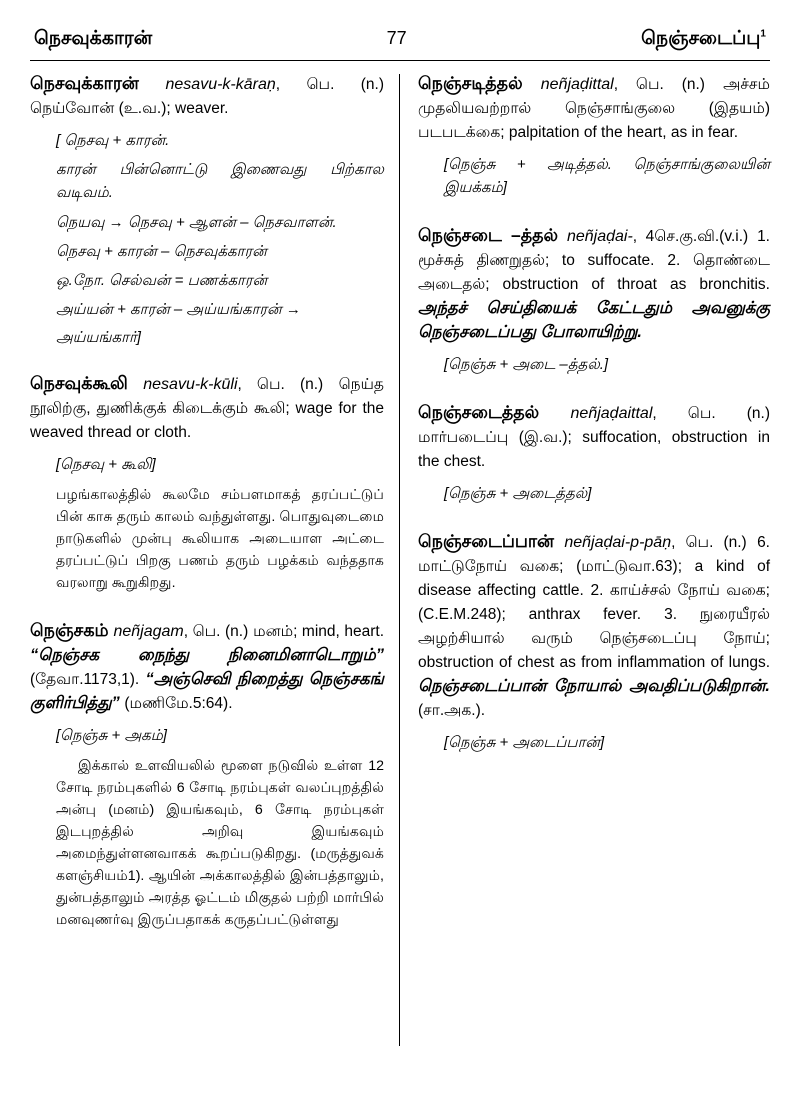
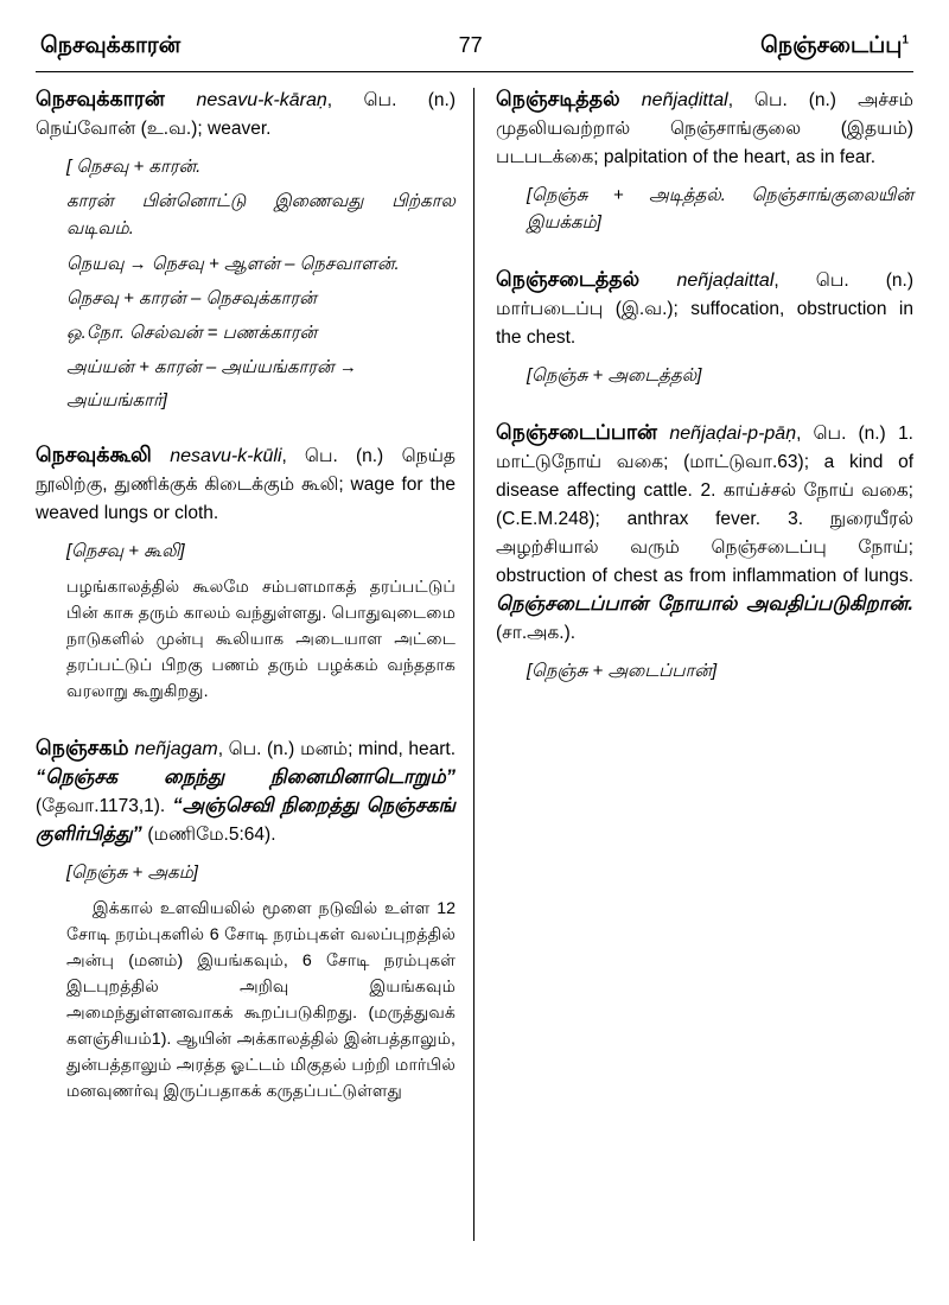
  நெசவுக்காரன்
  77
  நெஞ்சடைப்பு1
  நெசவுக்காரன் nesavu-k-kāraṇ, பெ. (n.) நெய்வோன் (உ.வ.); weaver.
  [ நெசவு + காரன்.
  காரன் பின்னொட்டு இணைவது பிற்கால வடிவம்.
  நெயவு → நெசவு + ஆளன் – நெசவாளன்.
  நெசவு + காரன் – நெசவுக்காரன்
  ஒ.நோ. செல்வன் = பணக்காரன்
  அய்யன் + காரன் – அய்யங்காரன் →
  அய்யங்கார்]
- நெசவுக்கூலி nesavu-k-kūli, பெ. (n.) நெய்த நூலிற்கு, துணிக்குக் கிடைக்கும் கூலி; wage for the weaved thread or cloth.
+ நெசவுக்கூலி nesavu-k-kūli, பெ. (n.) நெய்த நூலிற்கு, துணிக்குக் கிடைக்கும் கூலி; wage for the weaved lungs or cloth.
  [நெசவு + கூலி]
  பழங்காலத்தில் கூலமே சம்பளமாகத் தரப்பட்டுப் பின் காசு தரும் காலம் வந்துள்ளது. பொதுவுடைமை நாடுகளில் முன்பு கூலியாக அடையாள அட்டை தரப்பட்டுப் பிறகு பணம் தரும் பழக்கம் வந்ததாக வரலாறு கூறுகிறது.
  நெஞ்சகம் neñjagam, பெ. (n.) மனம்; mind, heart. “நெஞ்சக நைந்து நினைமினாடொறும்” (தேவா.1173,1). “அஞ்செவி நிறைத்து நெஞ்சகங் குளிர்பித்து” (மணிமே.5:64).
  [நெஞ்சு + அகம்]
  இக்கால் உளவியலில் மூளை நடுவில் உள்ள 12 சோடி நரம்புகளில் 6 சோடி நரம்புகள் வலப்புறத்தில் அன்பு (மனம்) இயங்கவும், 6 சோடி நரம்புகள் இடபுறத்தில் அறிவு இயங்கவும் அமைந்துள்ளனவாகக் கூறப்படுகிறது. (மருத்துவக் களஞ்சியம்1). ஆயின் அக்காலத்தில் இன்பத்தாலும், துன்பத்தாலும் அரத்த ஓட்டம் மிகுதல் பற்றி மார்பில் மனவுணர்வு இருப்பதாகக் கருதப்பட்டுள்ளது
  நெஞ்சடித்தல் neñjaḍittal, பெ. (n.) அச்சம் முதலியவற்றால் நெஞ்சாங்குலை (இதயம்) படபடக்கை; palpitation of the heart, as in fear.
  [நெஞ்சு + அடித்தல். நெஞ்சாங்குலையின் இயக்கம்]
- நெஞ்சடை –த்தல் neñjaḍai-, 4செ.கு.வி.(v.i.) 1. மூச்சுத் திணறுதல்; to suffocate. 2. தொண்டை அடைதல்; obstruction of throat as bronchitis. அந்தச் செய்தியைக் கேட்டதும் அவனுக்கு நெஞ்சடைப்பது போலாயிற்று.
- [நெஞ்சு + அடை –த்தல்.]
  நெஞ்சடைத்தல் neñjaḍaittal, பெ. (n.) மார்படைப்பு (இ.வ.); suffocation, obstruction in the chest.
  [நெஞ்சு + அடைத்தல்]
- நெஞ்சடைப்பான் neñjaḍai-p-pāṇ, பெ. (n.) 6. மாட்டுநோய் வகை; (மாட்டுவா.63); a kind of disease affecting cattle. 2. காய்ச்சல் நோய் வகை; (C.E.M.248); anthrax fever. 3. நுரையீரல் அழற்சியால் வரும் நெஞ்சடைப்பு நோய்; obstruction of chest as from inflammation of lungs. நெஞ்சடைப்பான் நோயால் அவதிப்படுகிறான். (சா.அக.).
+ நெஞ்சடைப்பான் neñjaḍai-p-pāṇ, பெ. (n.) 1. மாட்டுநோய் வகை; (மாட்டுவா.63); a kind of disease affecting cattle. 2. காய்ச்சல் நோய் வகை; (C.E.M.248); anthrax fever. 3. நுரையீரல் அழற்சியால் வரும் நெஞ்சடைப்பு நோய்; obstruction of chest as from inflammation of lungs. நெஞ்சடைப்பான் நோயால் அவதிப்படுகிறான். (சா.அக.).
  [நெஞ்சு + அடைப்பான்]
